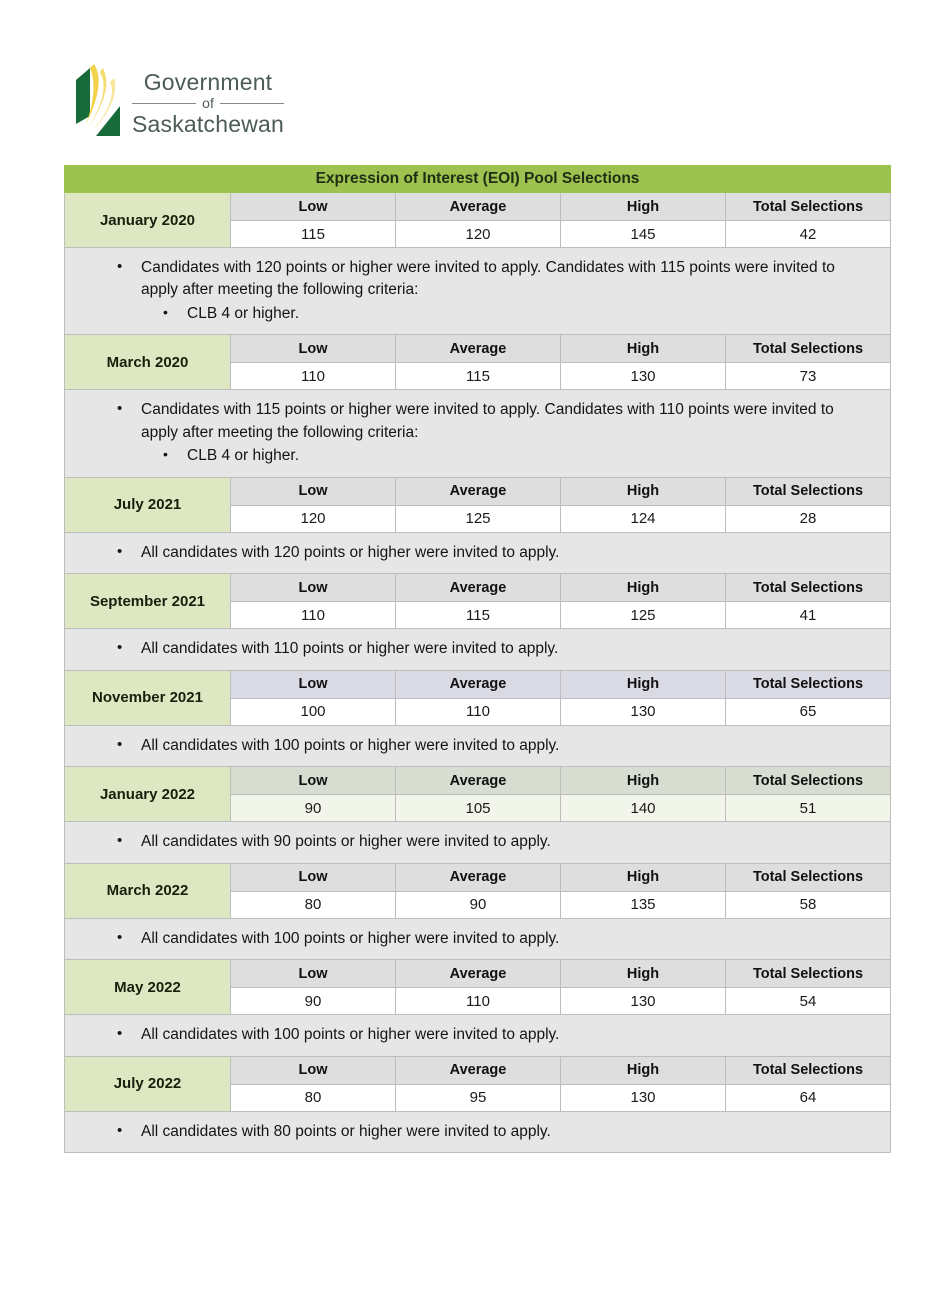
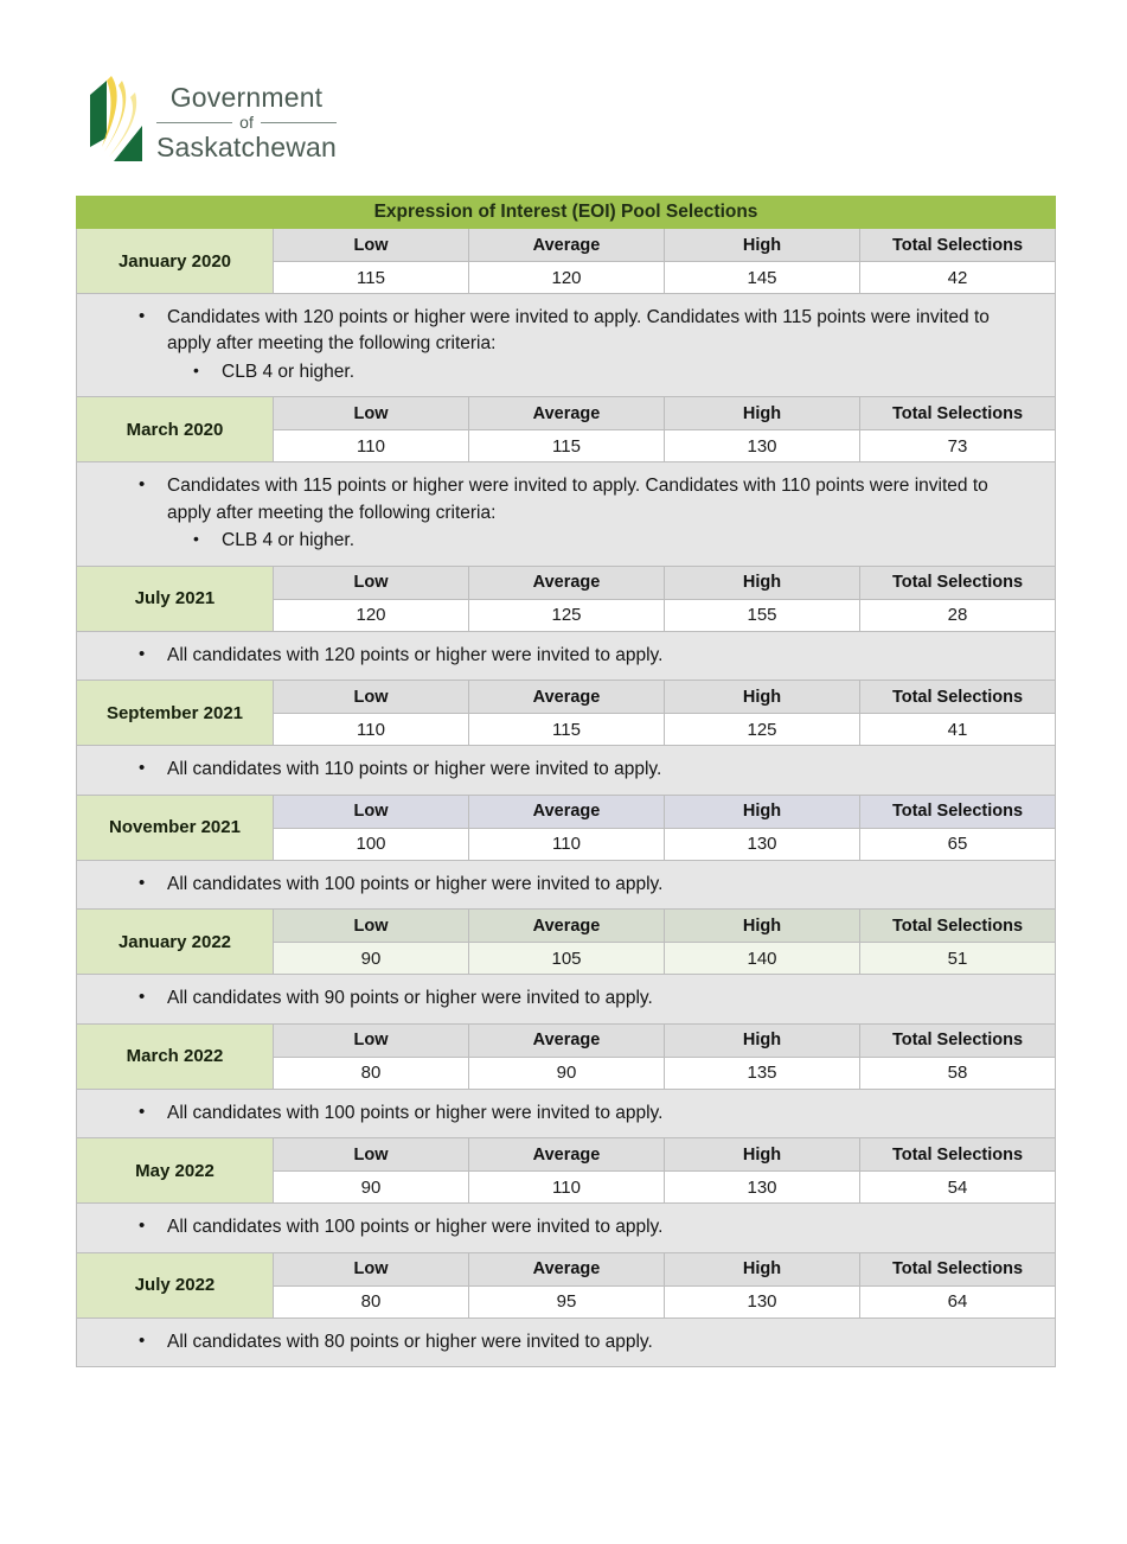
  Government
  of
  Saskatchewan
  Expression of Interest (EOI) Pool Selections
  January 2020	Low	Average	High	Total Selections
  115	120	145	42
  Candidates with 120 points or higher were invited to apply. Candidates with 115 points were invited to apply after meeting the following criteria:CLB 4 or higher.
  March 2020	Low	Average	High	Total Selections
  110	115	130	73
  Candidates with 115 points or higher were invited to apply. Candidates with 110 points were invited to apply after meeting the following criteria:CLB 4 or higher.
  July 2021	Low	Average	High	Total Selections
- 120	125	124	28
+ 120	125	155	28
  All candidates with 120 points or higher were invited to apply.
  September 2021	Low	Average	High	Total Selections
  110	115	125	41
  All candidates with 110 points or higher were invited to apply.
  November 2021	Low	Average	High	Total Selections
  100	110	130	65
  All candidates with 100 points or higher were invited to apply.
  January 2022	Low	Average	High	Total Selections
  90	105	140	51
  All candidates with 90 points or higher were invited to apply.
  March 2022	Low	Average	High	Total Selections
  80	90	135	58
  All candidates with 100 points or higher were invited to apply.
  May 2022	Low	Average	High	Total Selections
  90	110	130	54
  All candidates with 100 points or higher were invited to apply.
  July 2022	Low	Average	High	Total Selections
  80	95	130	64
  All candidates with 80 points or higher were invited to apply.
